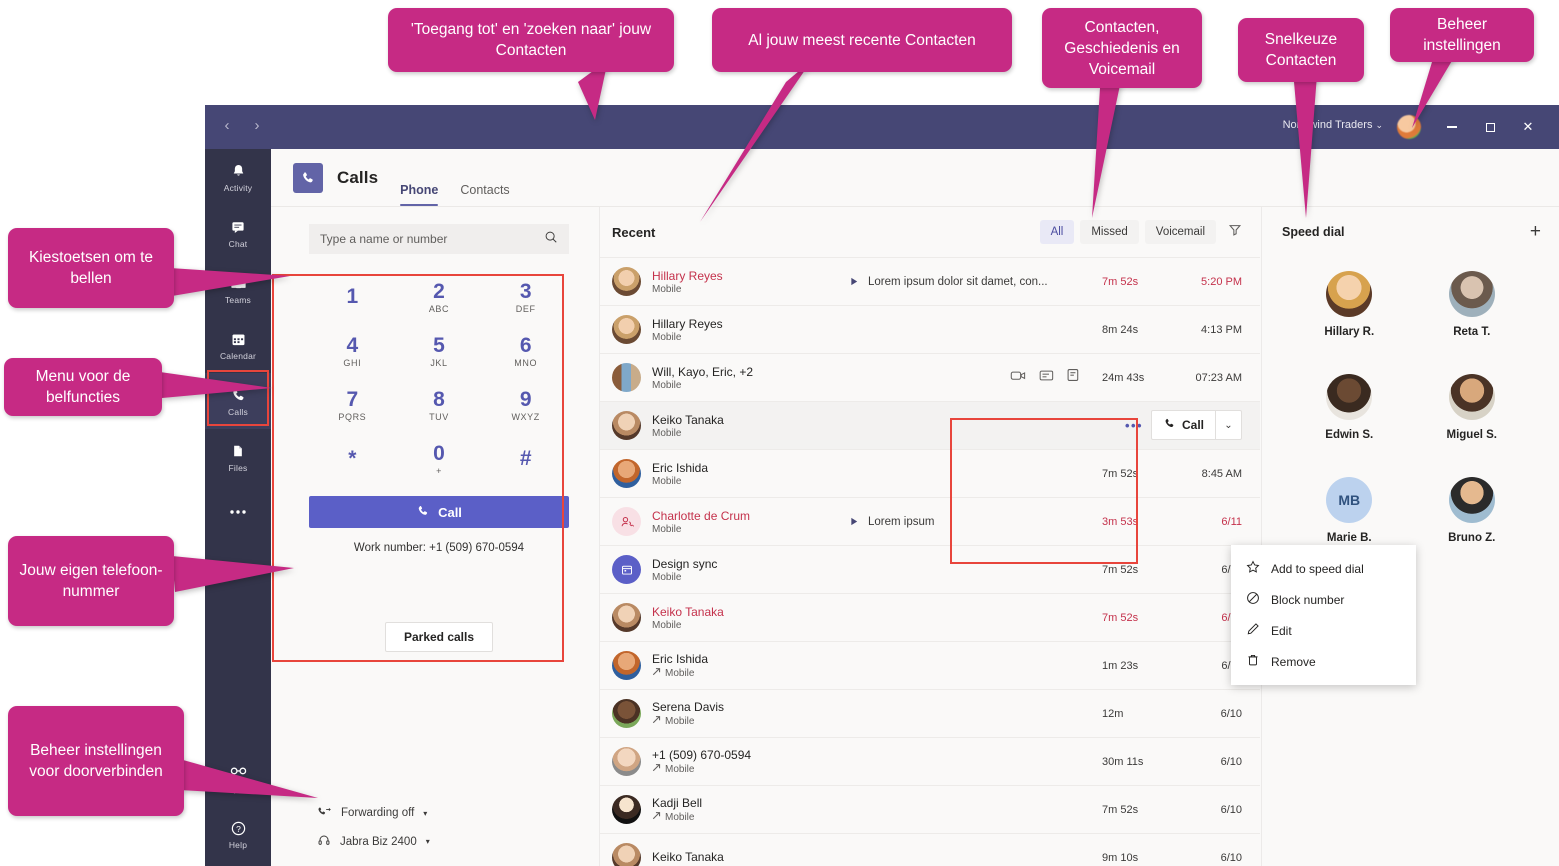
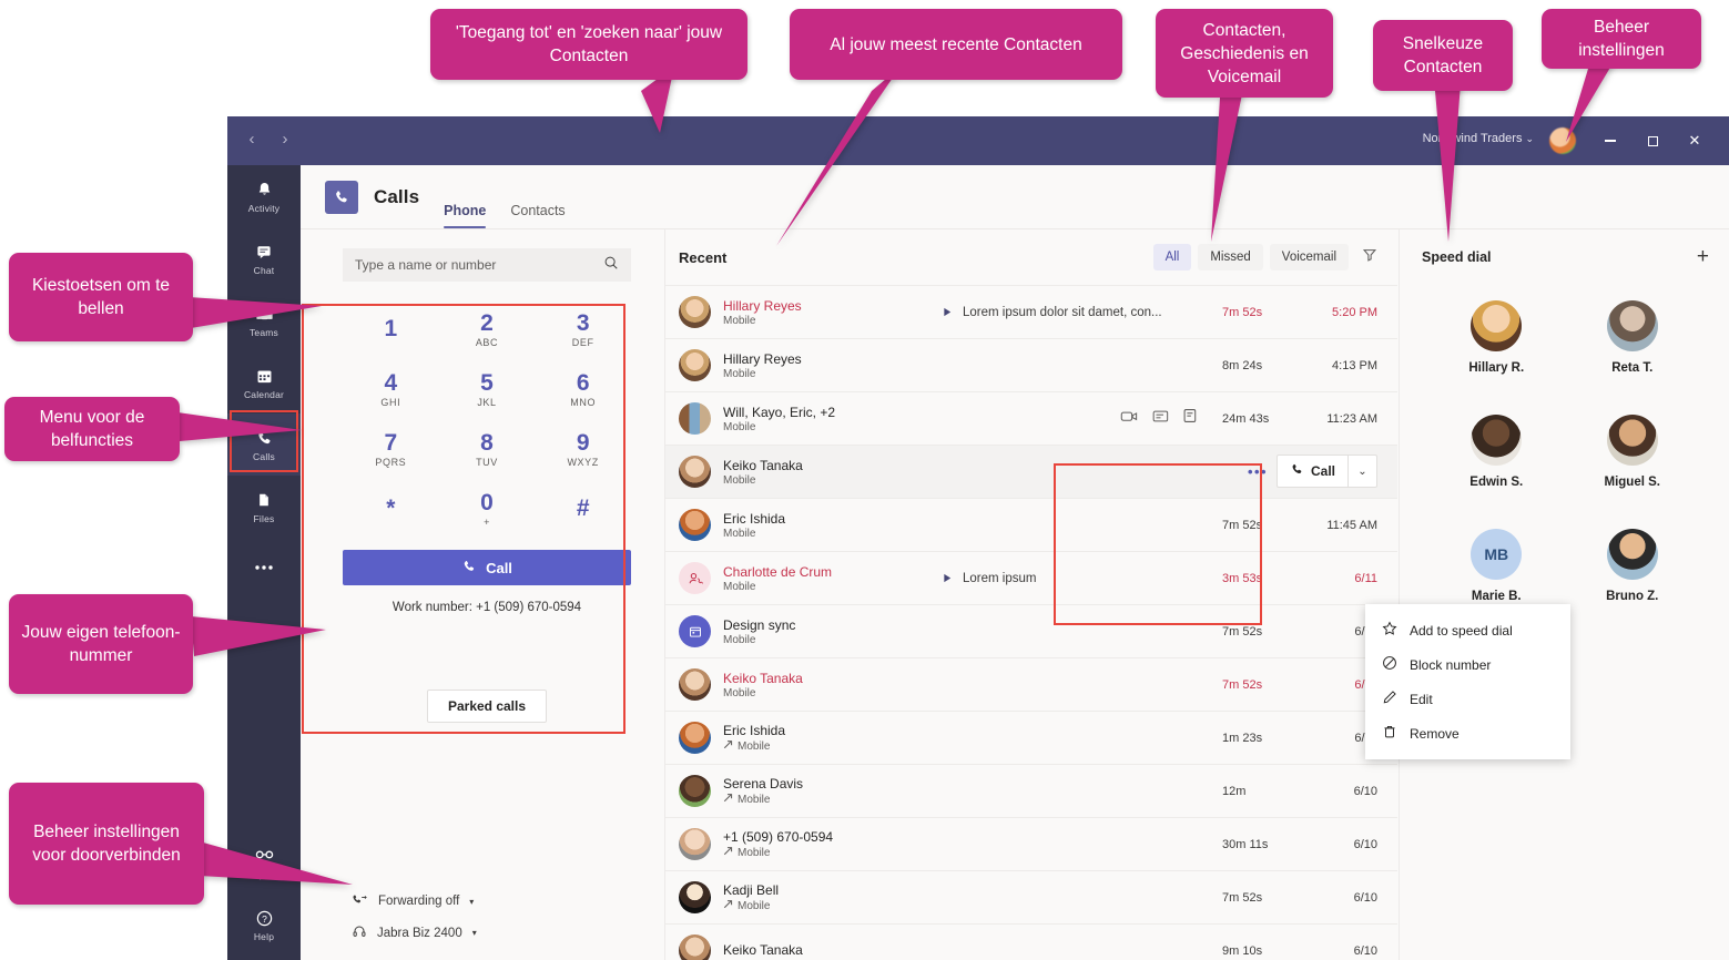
  ‹
  ›
  Nowind Traders ⌄
  ✕
  Activity
  Chat
  Teams
  Calendar
  Calls
  Files
  ?
  Help
  Calls
  Phone
  Contacts
  Type a name or number
  1
  2
  ABC
  3
  DEF
  4
  GHI
  5
  JKL
  6
  MNO
  7
  PQRS
  8
  TUV
  9
  WXYZ
  *
  0
  +
  #
  Call
  Work number: +1 (509) 670-0594
  Parked calls
  Forwarding off
  ▾
  Jabra Biz 2400
  ▾
  Recent
  All
  Missed
  Voicemail
  Hillary Reyes
  Mobile
  Lorem ipsum dolor sit damet, con...
  7m 52s
  5:20 PM
  Hillary Reyes
  Mobile
  8m 24s
  4:13 PM
  Will, Kayo, Eric, +2
  Mobile
  24m 43s
- 07:23 AM
+ 11:23 AM
  Keiko Tanaka
  Mobile
  •••
  Call
  ⌄
  Eric Ishida
  Mobile
  7m 52s
- 8:45 AM
+ 11:45 AM
  Charlotte de Crum
  Mobile
  Lorem ipsum
  3m 53s
  6/11
  Design sync
  Mobile
  7m 52s
  Keiko Tanaka
  Mobile
  7m 52s
  Eric Ishida
  Mobile
  1m 23s
  Serena Davis
  Mobile
  12m
  6/10
  +1 (509) 670-0594
  Mobile
  30m 11s
  6/10
  Kadji Bell
  Mobile
  7m 52s
  6/10
  Keiko Tanaka
  9m 10s
  6/10
  Add to speed dial
  Block number
  Edit
  Remove
  Speed dial
  +
  Hillary R.
  Reta T.
  Edwin S.
  Miguel S.
  MB
  Marie B.
  Bruno Z.
  'Toegang tot' en 'zoeken naar' jouw Contacten
  Al jouw meest recente Contacten
  Contacten, Geschiedenis en Voicemail
  Snelkeuze Contacten
  Beheer instellingen
  Kiestoetsen om te bellen
  Menu voor de belfuncties
  Jouw eigen telefoon-nummer
  Beheer instellingen voor doorverbinden
